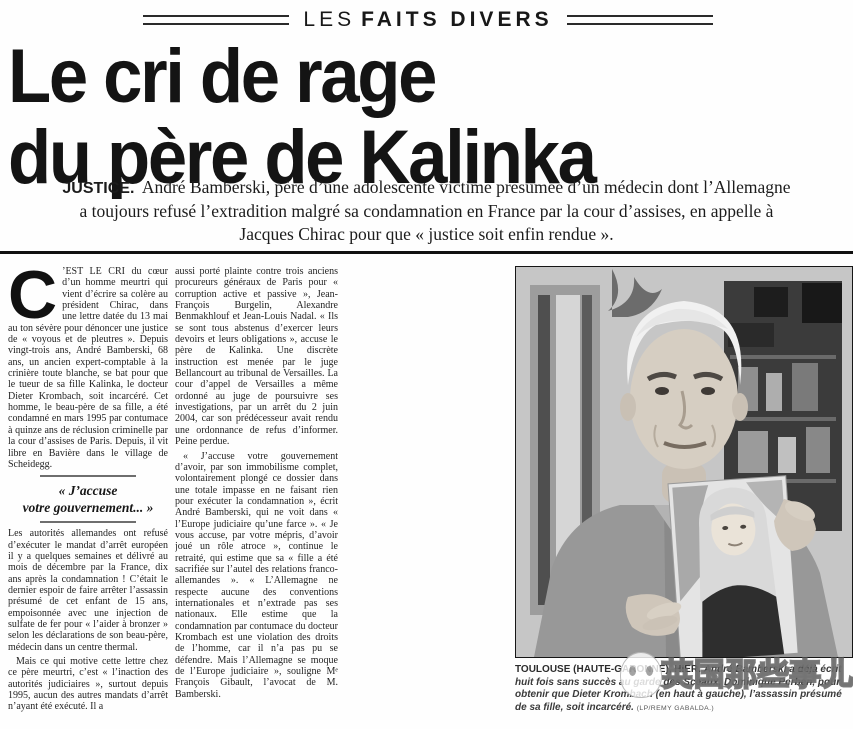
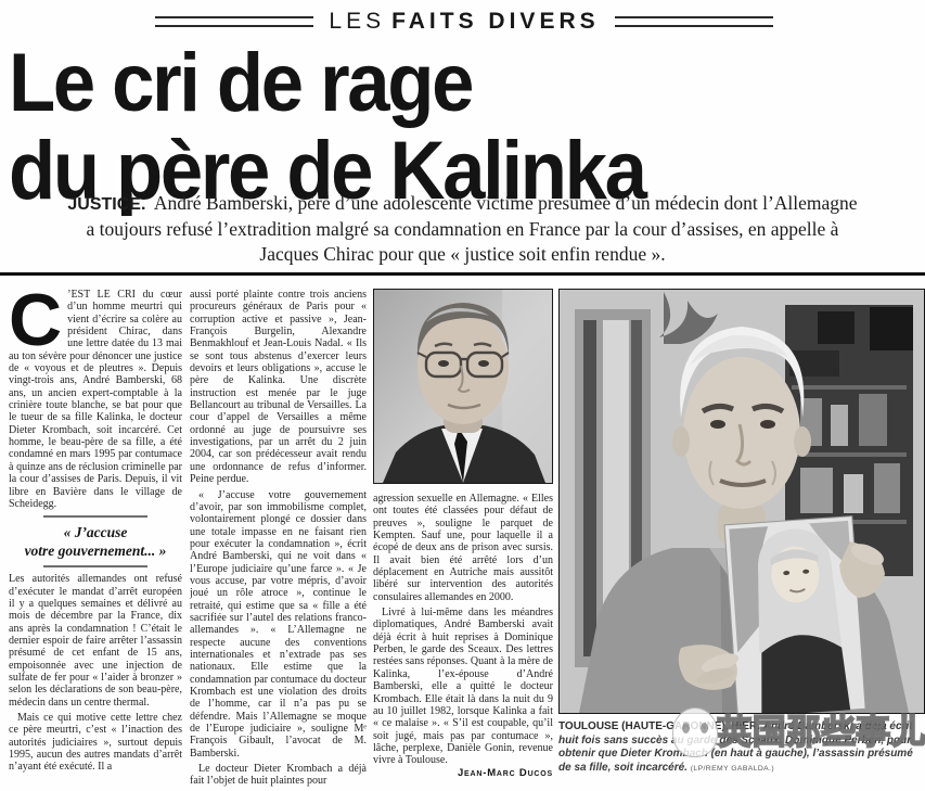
  LES FAITS DIVERS
  Le cri de rage
  du père de Kalinka
  JUSTICE. André Bamberski, père d’une adolescente victime présumée d’un médecin dont l’Allemagne a toujours refusé l’extradition malgré sa condamnation en France par la cour d’assises, en appelle à Jacques Chirac pour que « justice soit enfin rendue ».
  C
  ’EST LE CRI du cœur d’un homme meurtri qui vient d’écrire sa colère au président Chirac, dans une lettre datée du 13 mai au ton sévère pour dénoncer une justice de « voyous et de pleutres ». Depuis vingt-trois ans, André Bamberski, 68 ans, un ancien expert-comptable à la crinière toute blanche, se bat pour que le tueur de sa fille Kalinka, le docteur Dieter Krombach, soit incarcéré. Cet homme, le beau-père de sa fille, a été condamné en mars 1995 par contumace à quinze ans de réclusion criminelle par la cour d’assises de Paris. Depuis, il vit libre en Bavière dans le village de Scheidegg.
  « J’accuse
  votre gouvernement... »
  Les autorités allemandes ont refusé d’exécuter le mandat d’arrêt européen il y a quelques semaines et délivré au mois de décembre par la France, dix ans après la condamnation ! C’était le dernier espoir de faire arrêter l’assassin présumé de cet enfant de 15 ans, empoisonnée avec une injection de sulfate de fer pour « l’aider à bronzer » selon les déclarations de son beau-père, médecin dans un centre thermal.
  Mais ce qui motive cette lettre chez ce père meurtri, c’est « l’inaction des autorités judiciaires », surtout depuis 1995, aucun des autres mandats d’arrêt n’ayant été exécuté. Il a
  aussi porté plainte contre trois anciens procureurs généraux de Paris pour « corruption active et passive », Jean-François Burgelin, Alexandre Benmakhlouf et Jean-Louis Nadal. « Ils se sont tous abstenus d’exercer leurs devoirs et leurs obligations », accuse le père de Kalinka. Une discrète instruction est menée par le juge Bellancourt au tribunal de Versailles. La cour d’appel de Versailles a même ordonné au juge de poursuivre ses investigations, par un arrêt du 2 juin 2004, car son prédécesseur avait rendu une ordonnance de refus d’informer. Peine perdue.
  « J’accuse votre gouvernement d’avoir, par son immobilisme complet, volontairement plongé ce dossier dans une totale impasse en ne faisant rien pour exécuter la condamnation », écrit André Bamberski, qui ne voit dans « l’Europe judiciaire qu’une farce ». « Je vous accuse, par votre mépris, d’avoir joué un rôle atroce », continue le retraité, qui estime que sa « fille a été sacrifiée sur l’autel des relations franco-allemandes ». « L’Allemagne ne respecte aucune des conventions internationales et n’extrade pas ses nationaux. Elle estime que la condamnation par contumace du docteur Krombach est une violation des droits de l’homme, car il n’a pas pu se défendre. Mais l’Allemagne se moque de l’Europe judiciaire », souligne Mᵉ François Gibault, l’avocat de M. Bamberski.
+ Le docteur Dieter Krombach a déjà fait l’objet de huit plaintes pour
+ agression sexuelle en Allemagne. « Elles ont toutes été classées pour défaut de preuves », souligne le parquet de Kempten. Sauf une, pour laquelle il a écopé de deux ans de prison avec sursis. Il avait bien été arrêté lors d’un déplacement en Autriche mais aussitôt libéré sur intervention des autorités consulaires allemandes en 2000.
+ Livré à lui-même dans les méandres diplomatiques, André Bamberski avait déjà écrit à huit reprises à Dominique Perben, le garde des Sceaux. Des lettres restées sans réponses. Quant à la mère de Kalinka, l’ex-épouse d’André Bamberski, elle a quitté le docteur Krombach. Elle était là dans la nuit du 9 au 10 juillet 1982, lorsque Kalinka a fait « ce malaise ». « S’il est coupable, qu’il soit jugé, mais pas par contumace », lâche, perplexe, Danièle Gonin, revenue vivre à Toulouse.
+ Jean-Marc Ducos
  TOULOUSE (HAUTE-GARONNE), HIER. André Bamberski a déjà écrit huit fois sans succès au garde des Sceaux, Dominique Perben, pour obtenir que Dieter Krombach (en haut à gauche), l’assassin présumé de sa fille, soit incarcéré.
  英国那些事儿
